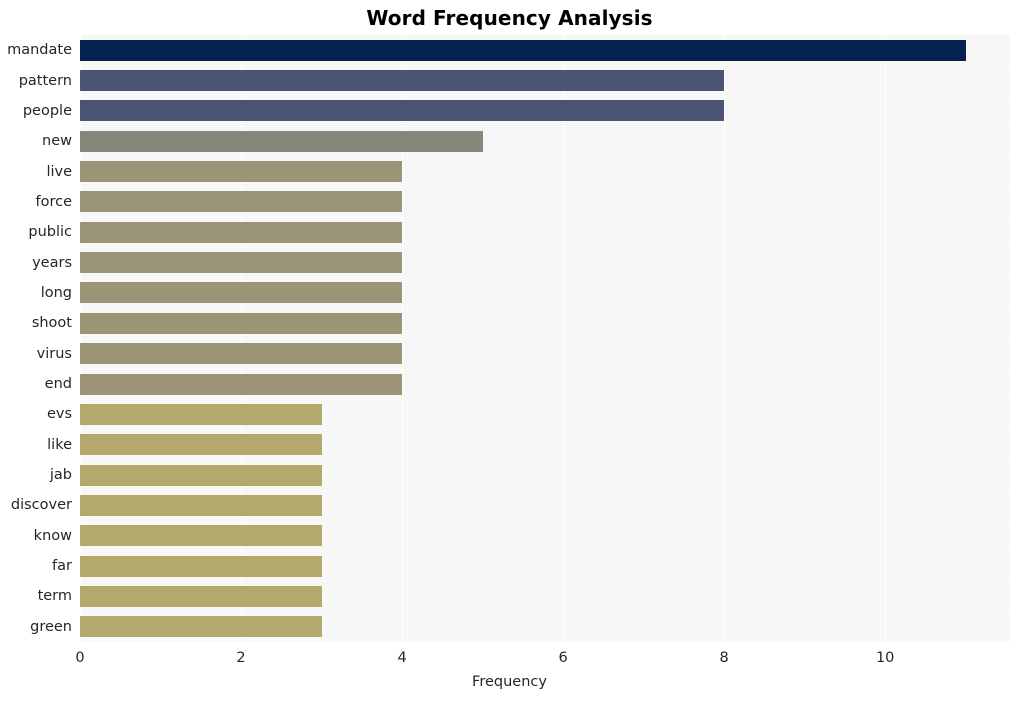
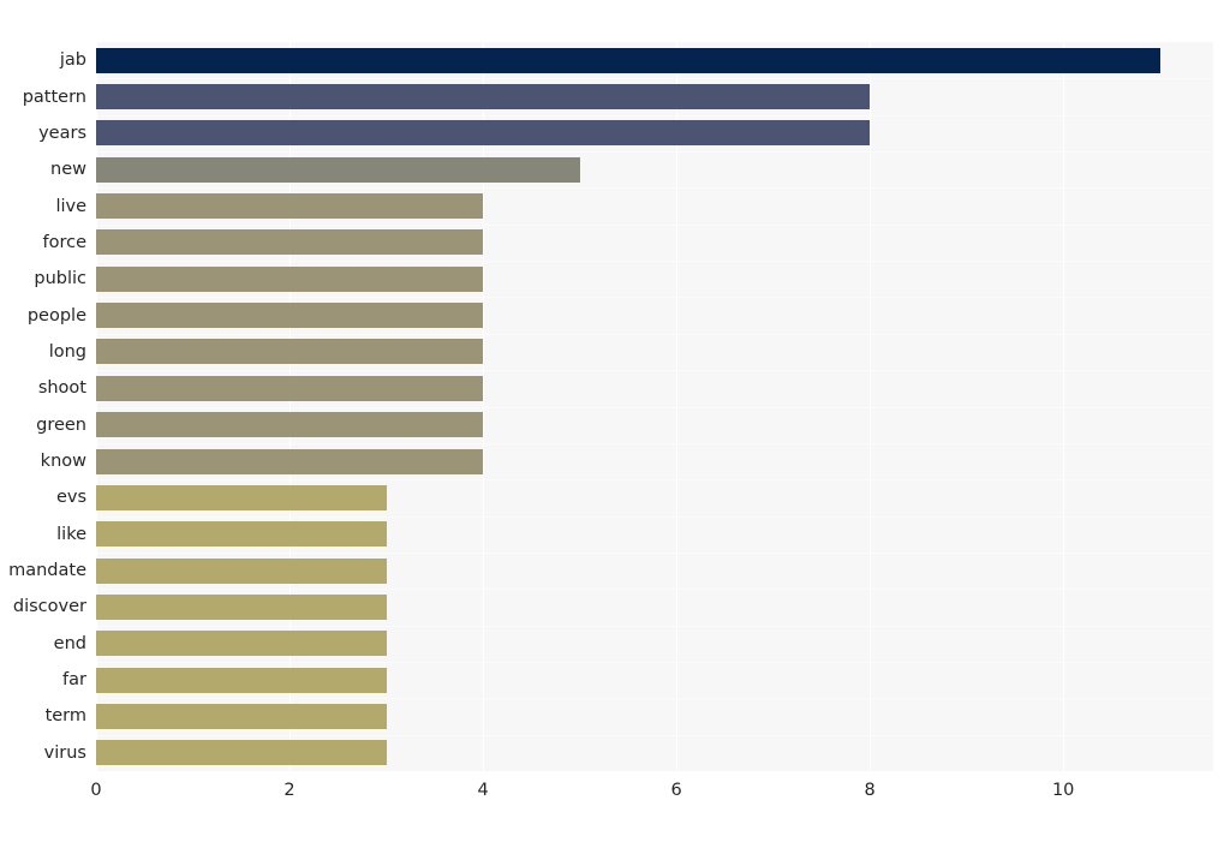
- Word Frequency Analysis
- mandate
+ jab
  pattern
- people
+ years
  new
  live
  force
  public
- years
+ people
  long
  shoot
- virus
+ green
- end
+ know
  evs
  like
- jab
+ mandate
  discover
- know
+ end
  far
  term
- green
+ virus
  0
  2
  4
  6
  8
  10
- Frequency
